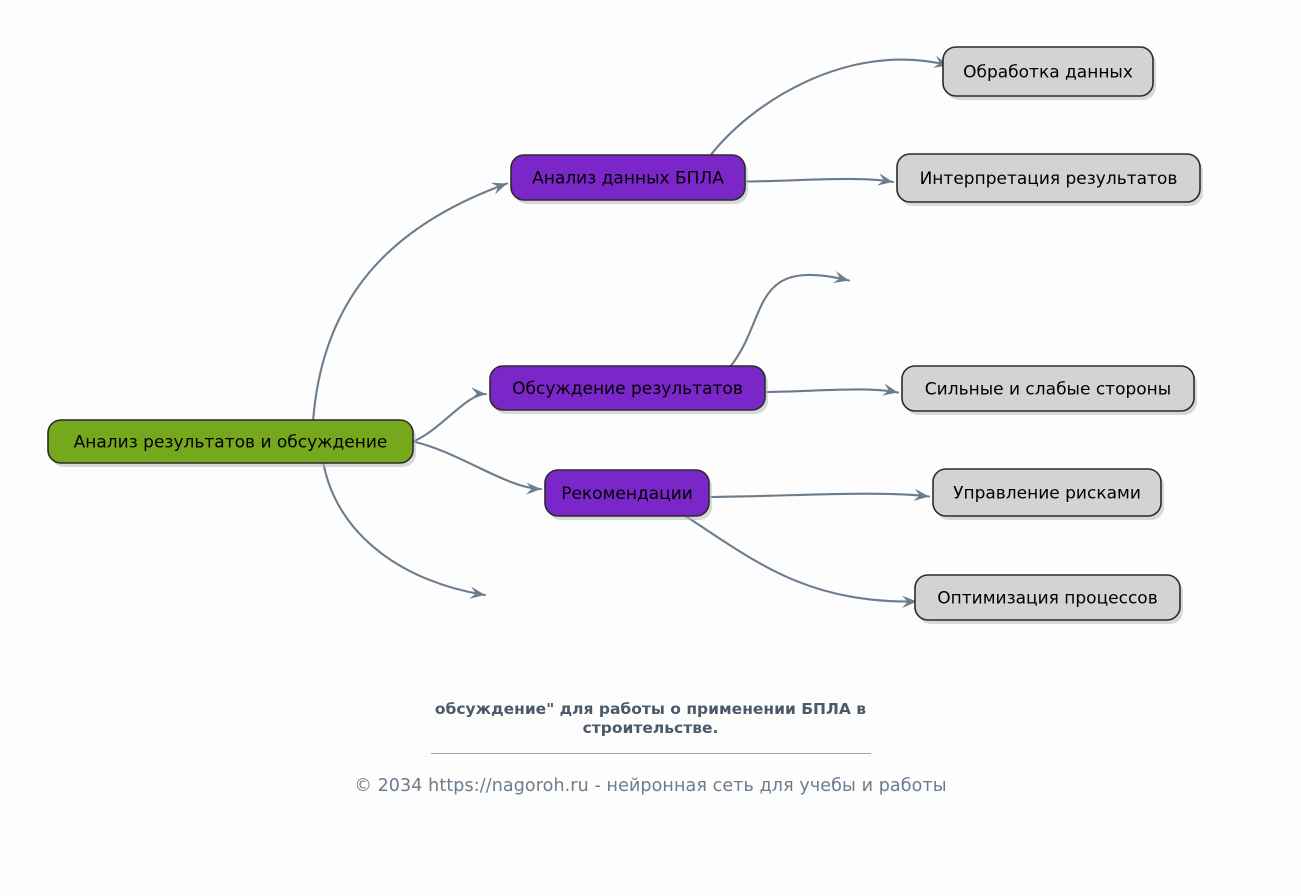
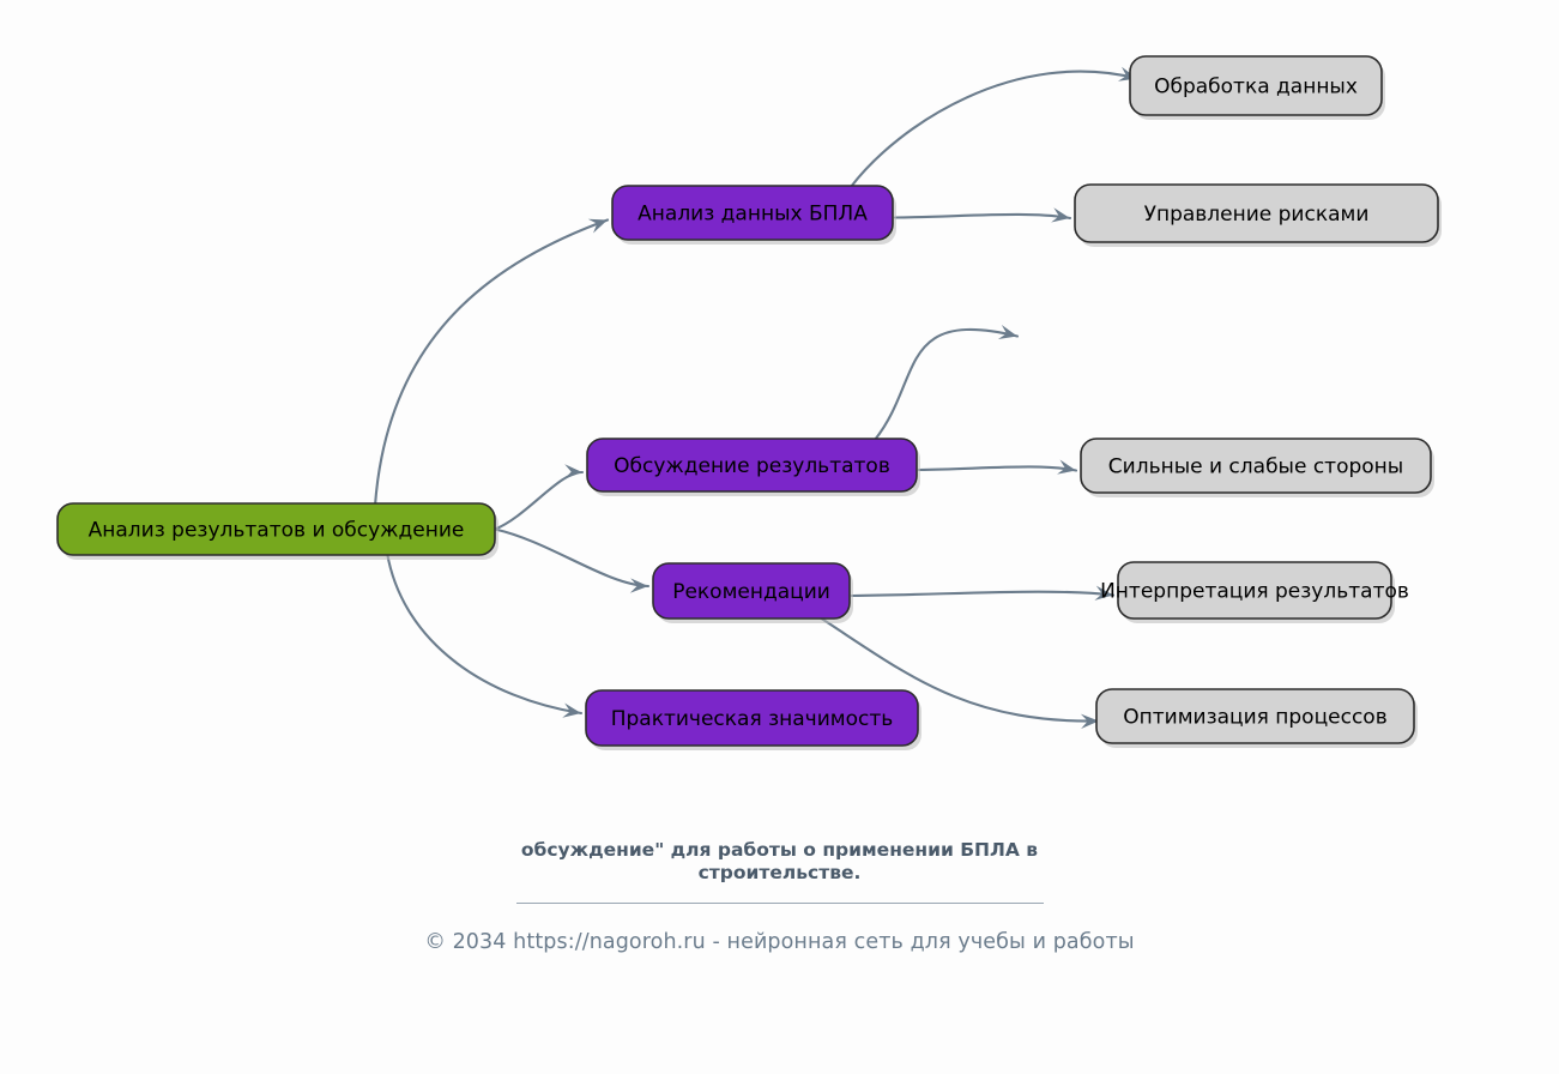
  Анализ результатов и обсуждение
  Анализ данных БПЛА
  Обработка данных
- Интерпретация результатов
+ Управление рисками
  Обсуждение результатов
  Сильные и слабые стороны
  Рекомендации
- Управление рисками
+ Интерпретация результатов
  Оптимизация процессов
+ Практическая значимость
  обсуждение" для работы о применении БПЛА в
  строительстве.
  © 2034 https://nagoroh.ru - нейронная сеть для учебы и работы
